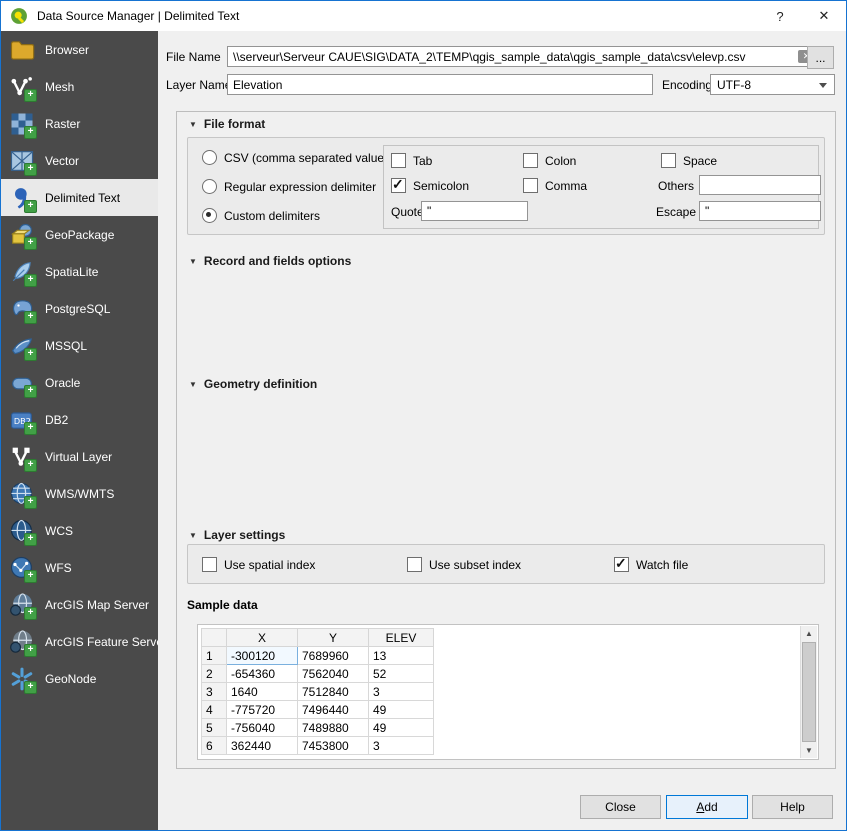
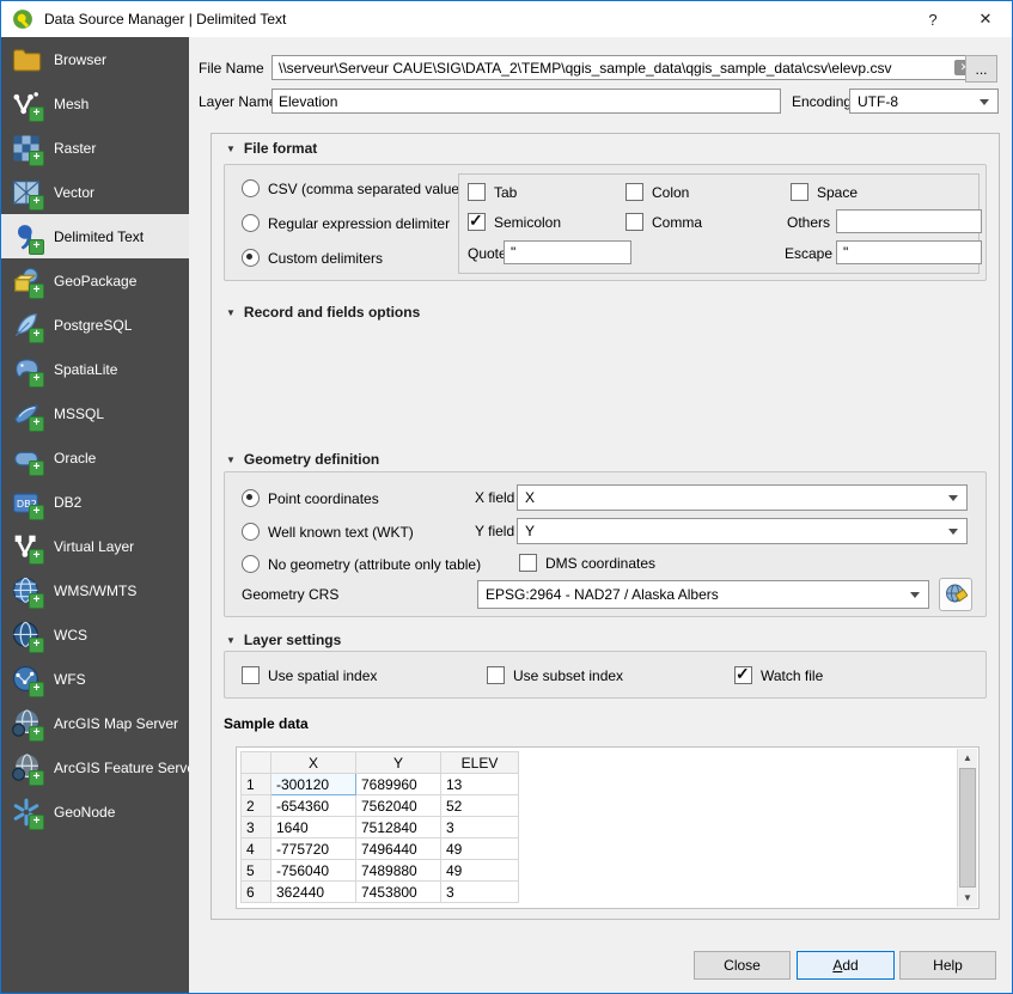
  Data Source Manager | Delimited Text
  ?
  ✕
  Browser
  +
  Mesh
  +
  Raster
  +
  Vector
  +
  Delimited Text
  +
  GeoPackage
  +
- SpatiaLite
+ PostgreSQL
  +
- PostgreSQL
+ SpatiaLite
  +
  MSSQL
  +
  Oracle
  DB2
  +
  DB2
  +
  Virtual Layer
  +
  WMS/WMTS
  +
  WCS
  +
  WFS
  +
  ArcGIS Map Server
  +
  ArcGIS Feature Serv
  +
  GeoNode
  File Name
  \\serveur\Serveur CAUE\SIG\DATA_2\TEMP\qgis_sample_data\qgis_sample_data\csv\elevp.csv
  ...
  Layer Nam
  Elevation
  Encoding
  UTF-8
  ▼
  File format
  CSV (comma separated value
  Regular expression delimiter
  Custom delimiters
  Tab
  Colon
  Space
  Semicolon
  Comma
  Others
  Quot
  "
  Escape
  "
  ▼
  Record and fields options
  ▼
  Geometry definition
+ Point coordinates
+ Well known text (WKT)
+ No geometry (attribute only table)
+ X field
+ X
+ Y field
+ Y
+ DMS coordinates
+ Geometry CRS
+ EPSG:2964 - NAD27 / Alaska Albers
  ▼
  Layer settings
  Use spatial index
  Use subset index
  Watch file
  Sample data
  	X	Y	ELEV
  1	-300120	7689960	13
  2	-654360	7562040	52
  3	1640	7512840	3
  4	-775720	7496440	49
  5	-756040	7489880	49
  6	362440	7453800	3
  ▲
  ▼
  Close
  Add
  Help
